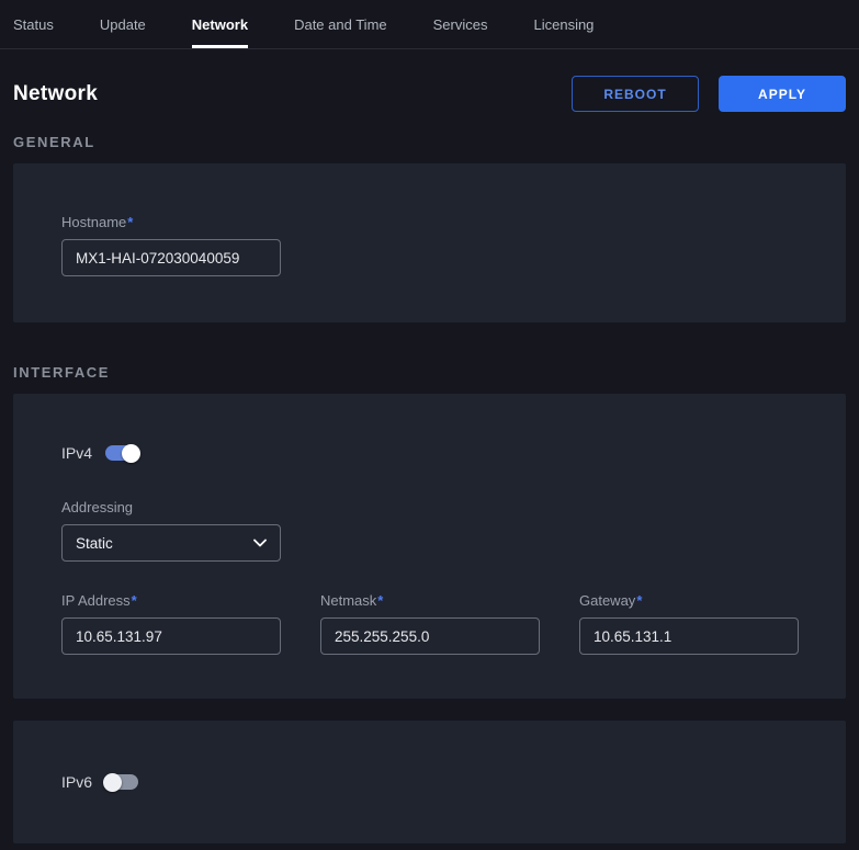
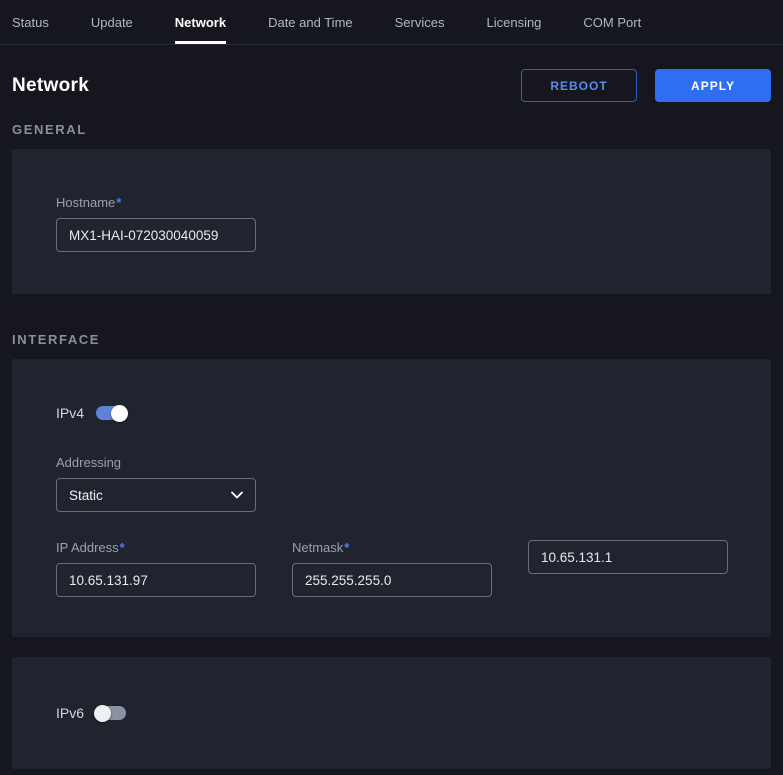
  Status
  Update
  Network
  Date and Time
  Services
  Licensing
+ COM Port
  Network
  REBOOT
  APPLY
  GENERAL
  Hostname*
  MX1-HAI-072030040059
  INTERFACE
  IPv4
  Addressing
  Static
  IP Address*
  10.65.131.97
  Netmask*
  255.255.255.0
- Gateway*
  10.65.131.1
  IPv6
